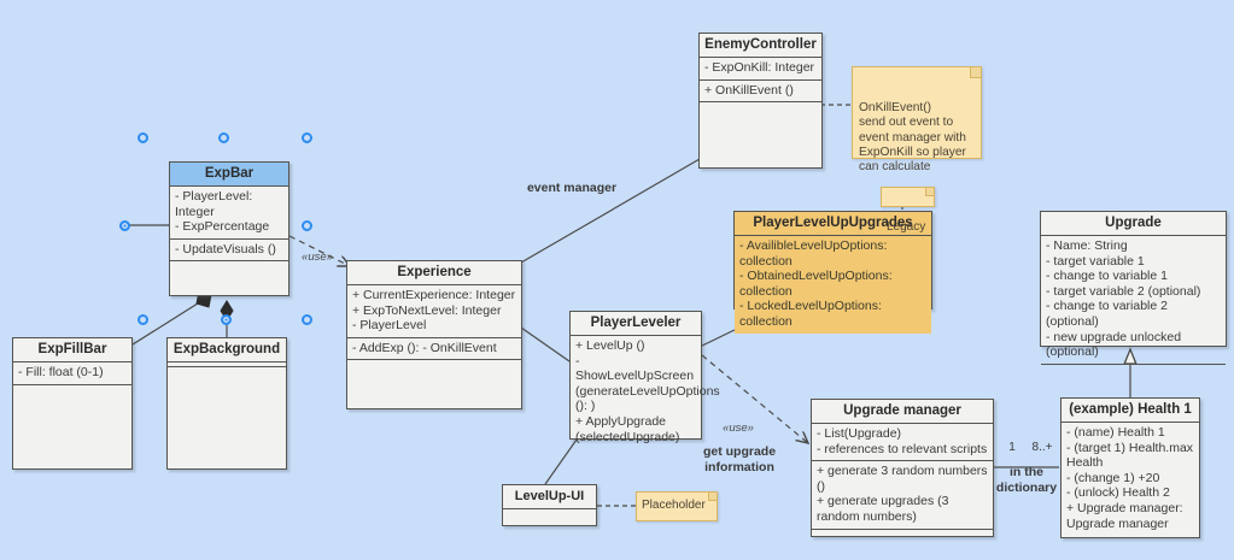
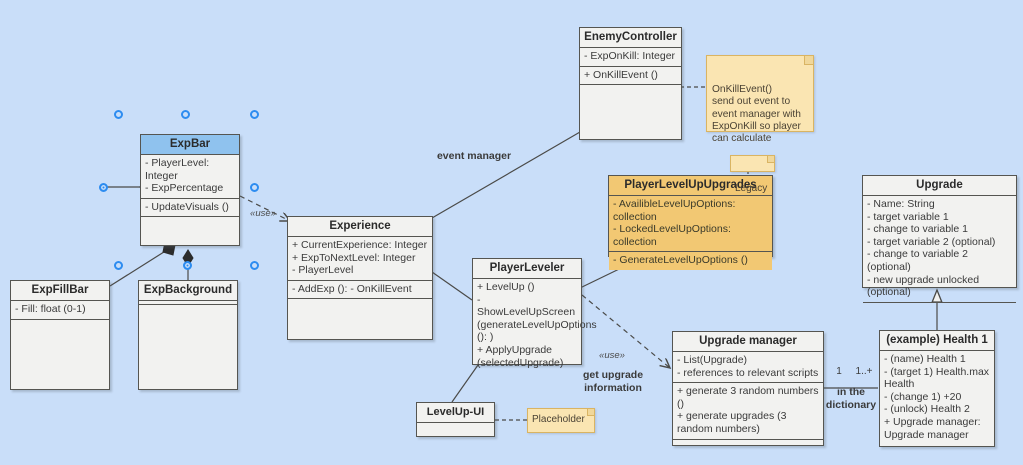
  ExpBar
  - PlayerLevel: Integer
  - ExpPercentage
  - UpdateVisuals ()
  ExpFillBar
  - Fill: float (0-1)
  ExpBackground
  Experience
  + CurrentExperience: Integer
  + ExpToNextLevel: Integer
  - PlayerLevel
  - AddExp (): - OnKillEvent
  EnemyController
  - ExpOnKill: Integer
  + OnKillEvent ()
  OnKillEvent()
  send out event to event manager with ExpOnKill so player can calculate
  PlayerLeveler
  + LevelUp ()
  - ShowLevelUpScreen (generateLevelUpOptions (): )
  + ApplyUpgrade (selectedUpgrade)
  PlayerLevelUpUpgra
  - AvailibleLevelUpOptions: collection
- - ObtainedLevelUpOptions: collection
  - LockedLevelUpOptions: collection
+ - GenerateLevelUpOptions ()
  Legacy
  LevelUp-UI
  Placeholder
  Upgrade manager
  - List(Upgrade)
  - references to relevant scripts
  + generate 3 random numbers ()
  + generate upgrades (3 random numbers)
  Upgrade
  - Name: String
  - target variable 1
  - change to variable 1
  - target variable 2 (optional)
  - change to variable 2 (optional)
  - new upgrade unlocked (optional)
  (example) Health 1
  - (name) Health 1
  - (target 1) Health.max Health
  - (change 1) +20
  - (unlock) Health 2
  + Upgrade manager: Upgrade manager
  event manager
  «use»
  «use»
  get upgrade
  information
  1
- 8..+
+ 1..+
  in the
  dictionary
